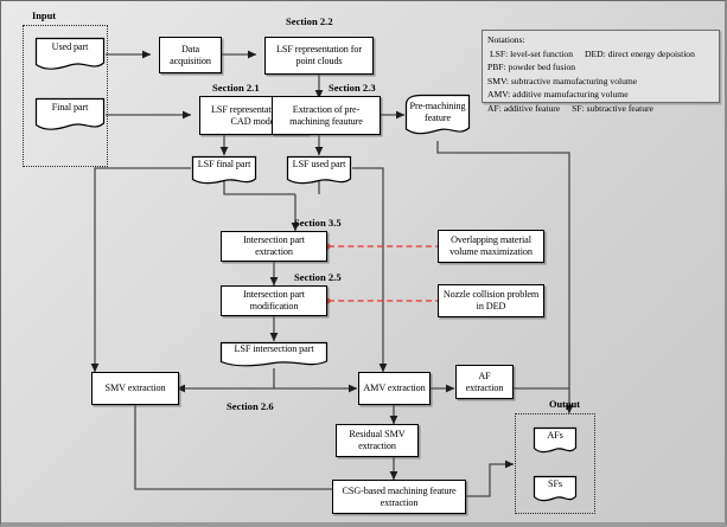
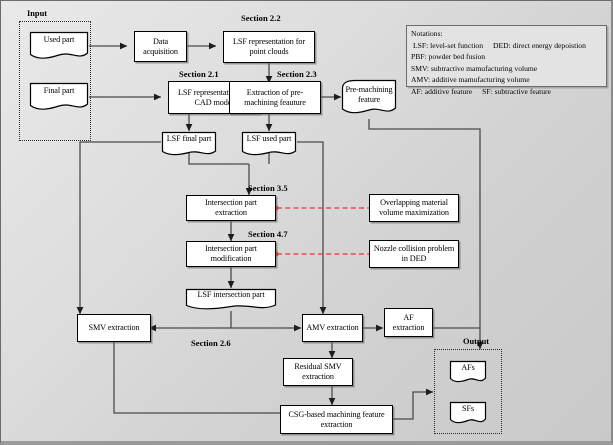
  Input
  Output
  Section 2.2
  Section 2.1
  Section 2.3
  Section 3.5
- Section 2.5
+ Section 4.7
  Section 2.6
  Used part
  Final part
  Pre-machining feature
  LSF final part
  LSF used part
  LSF intersection part
  AFs
  SFs
  Data acquisition
  LSF representation for point clouds
  LSF representat CAD mod
  Extraction of pre-machining feauture
  Intersection part extraction
  Intersection part modification
  Overlapping material volume maximization
  Nozzle collision problem in DED
  SMV extraction
  AMV extraction
  AF extraction
  Residual SMV extraction
  CSG-based machining feature extraction
  Notations:
  LSF: level-set function DED: direct energy depoistion
  PBF: powder bed fusion
  SMV: subtractive mamufacturing volume
  AMV: additive mamufacturing volume
  AF: additive feature SF: subtractive feature
